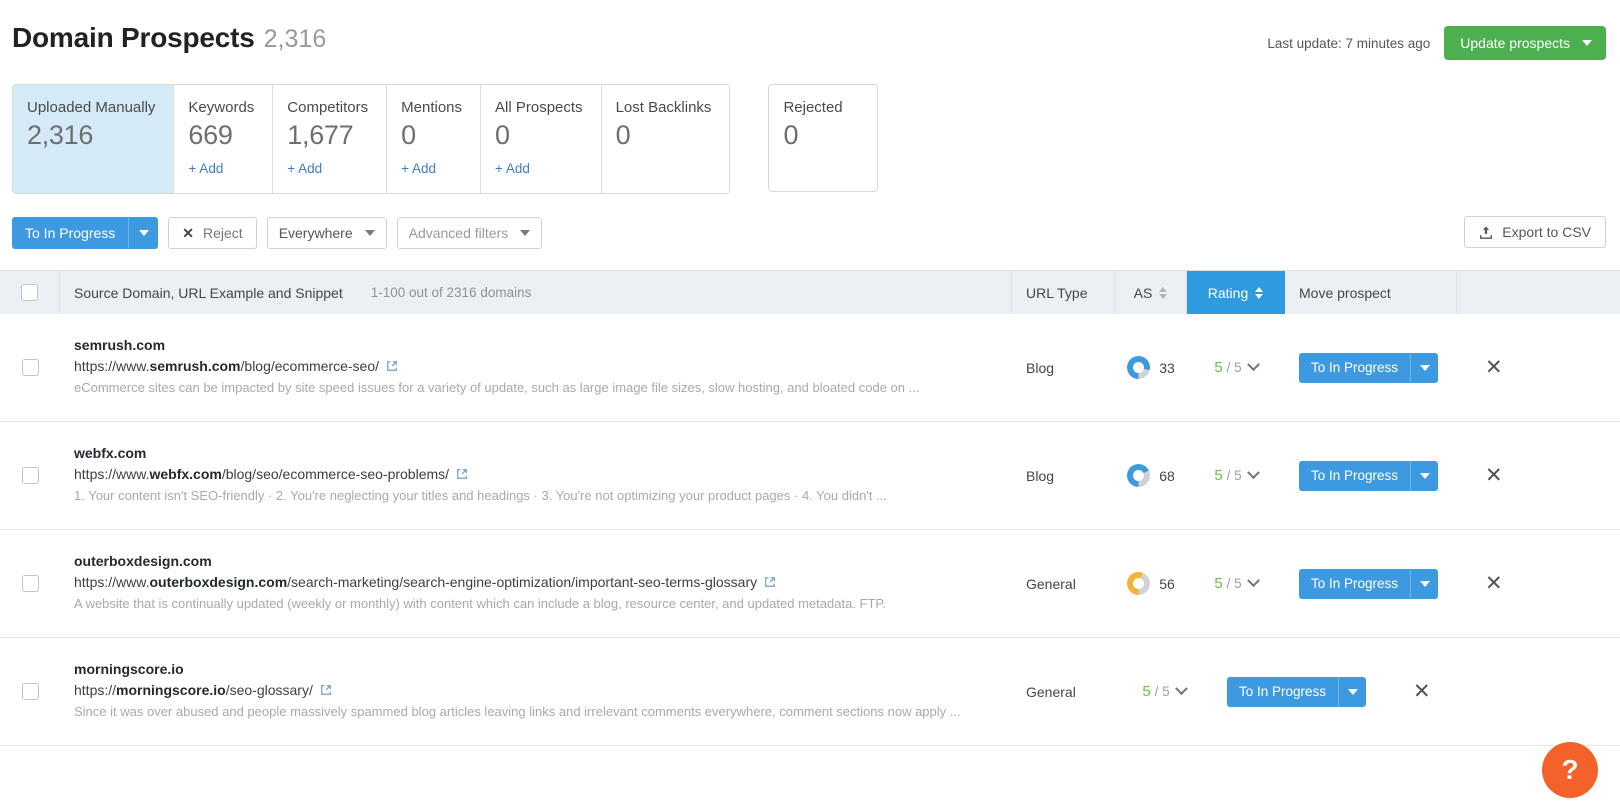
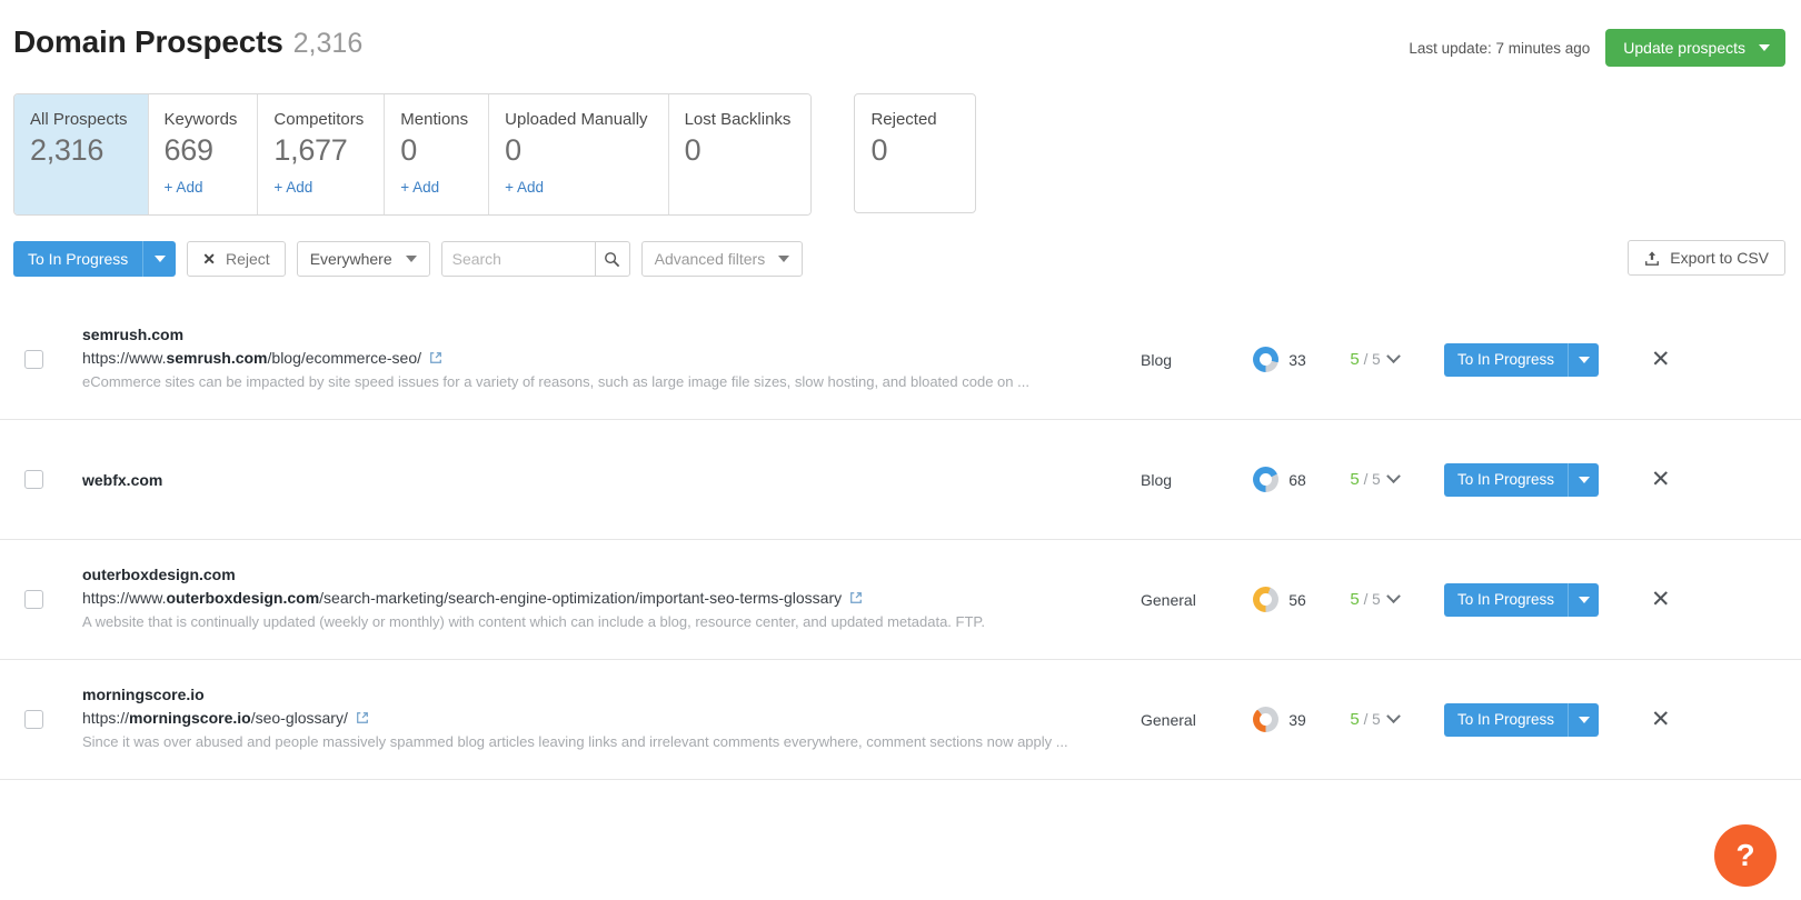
  Domain Prospects
  2,316
  Last update: 7 minutes ago
  Update prospects
- Uploaded Manually
+ All Prospects
  2,316
  Keywords
  669
  + Add
  Competitors
  1,677
  + Add
  Mentions
  0
  + Add
- All Prospects
+ Uploaded Manually
  0
  + Add
  Lost Backlinks
  0
  Rejected
  0
  To In Progress
  ✕
  Reject
  Everywhere
+ Search
  Advanced filters
  Export to CSV
- Source Domain, URL Example and Snippet
- 1-100 out of 2316 domains
- URL Type
- AS
- Rating
- Move prospect
  semrush.com
  https://www.semrush.com/blog/ecommerce-seo/
- eCommerce sites can be impacted by site speed issues for a variety of update, such as large image file sizes, slow hosting, and bloated code on ...
+ eCommerce sites can be impacted by site speed issues for a variety of reasons, such as large image file sizes, slow hosting, and bloated code on ...
  Blog
  33
  5
  / 5
  To In Progress
  ✕
  webfx.com
- https://www.webfx.com/blog/seo/ecommerce-seo-problems/
- 1. Your content isn't SEO-friendly · 2. You're neglecting your titles and headings · 3. You're not optimizing your product pages · 4. You didn't ...
  Blog
  68
  5
  / 5
  To In Progress
  ✕
  outerboxdesign.com
  https://www.outerboxdesign.com/search-marketing/search-engine-optimization/important-seo-terms-glossary
  A website that is continually updated (weekly or monthly) with content which can include a blog, resource center, and updated metadata. FTP.
  General
  56
  5
  / 5
  To In Progress
  ✕
  morningscore.io
  https://morningscore.io/seo-glossary/
  Since it was over abused and people massively spammed blog articles leaving links and irrelevant comments everywhere, comment sections now apply ...
  General
+ 39
  5
  / 5
  To In Progress
  ✕
  ?
